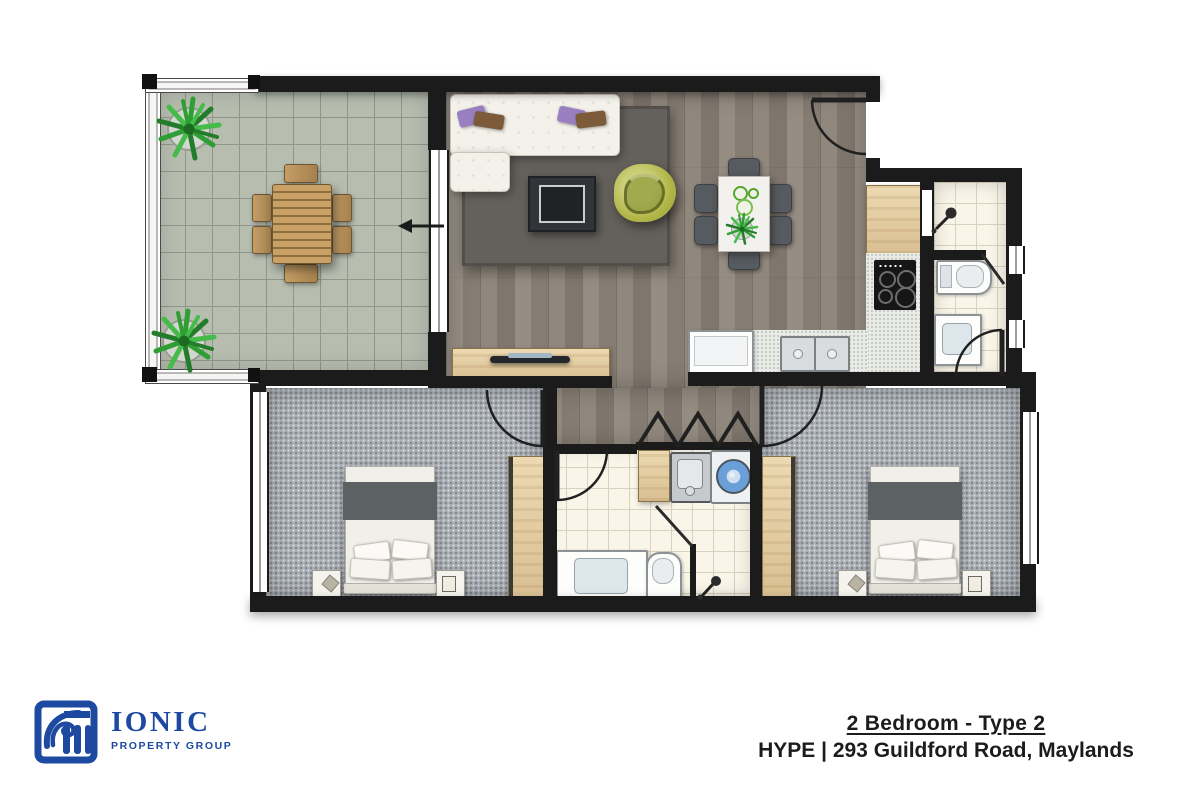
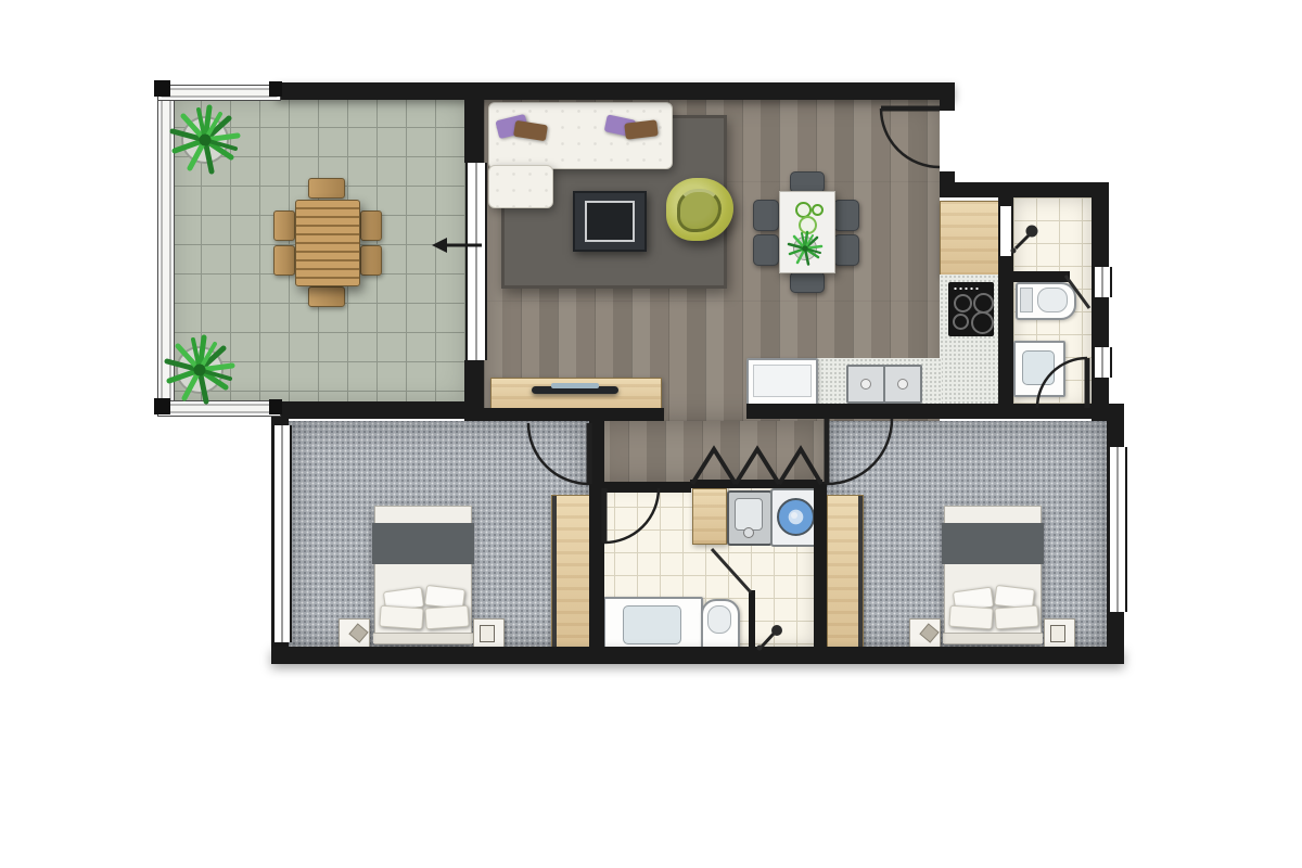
- IONIC
- PROPERTY GROUP
- 2 Bedroom - Type 2
- HYPE | 293 Guildford Road, Maylands
